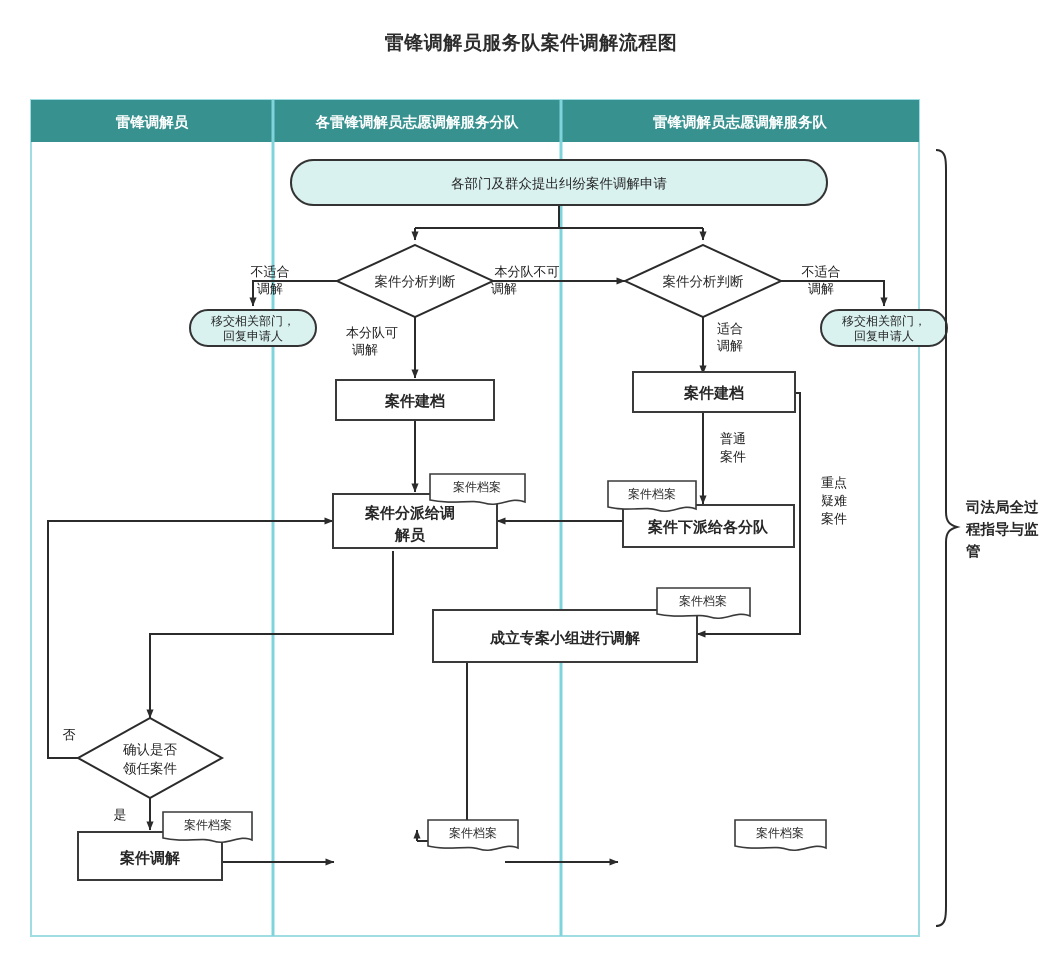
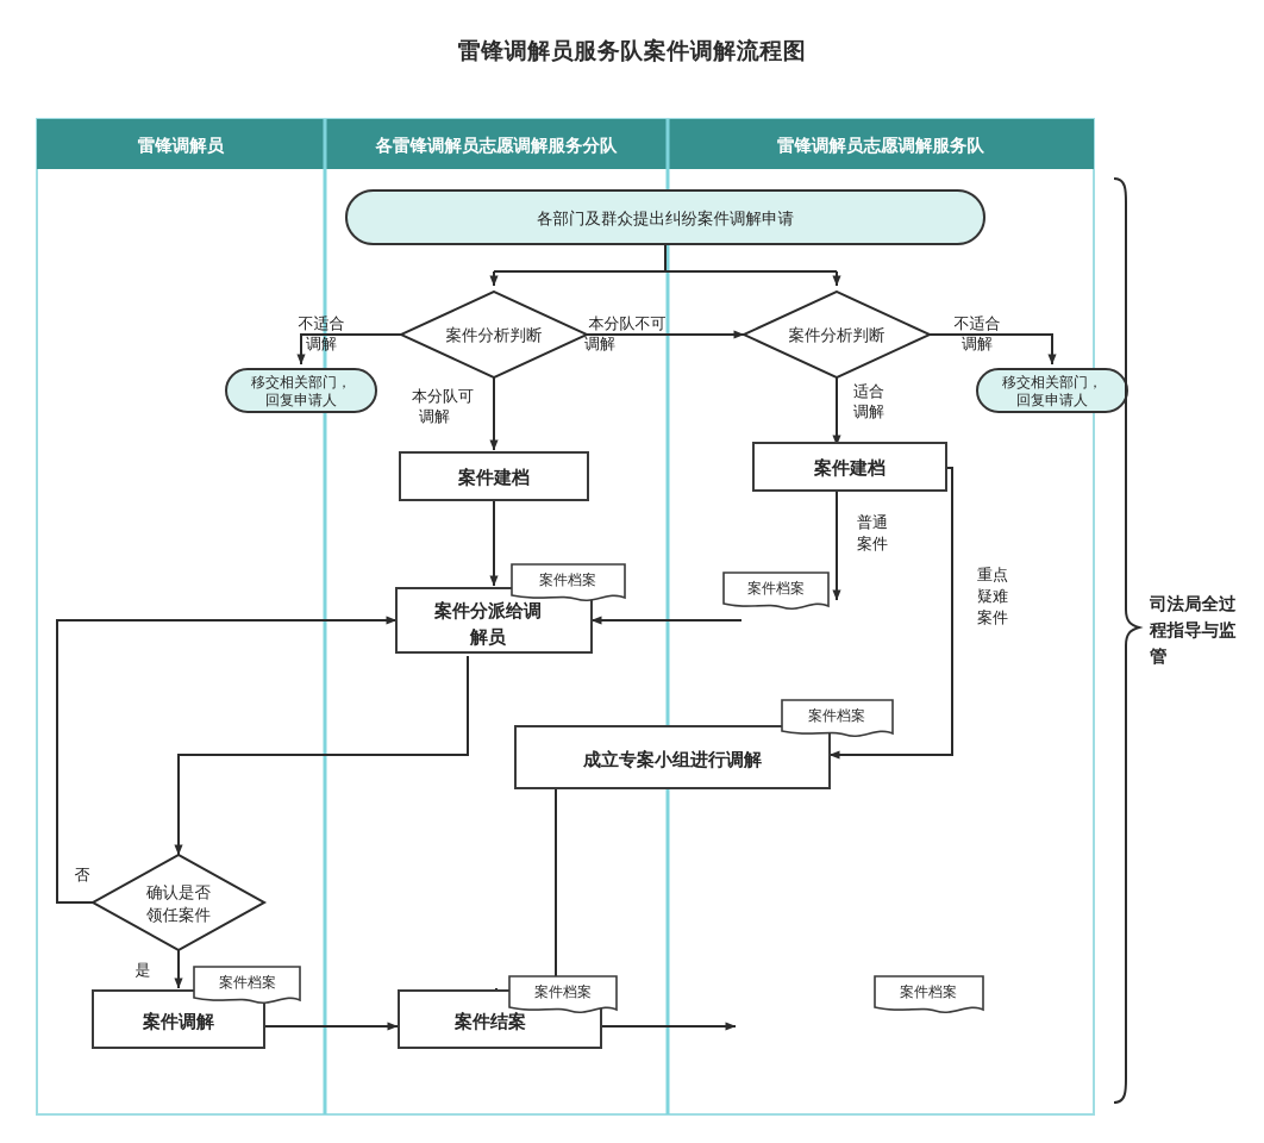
  雷锋调解员服务队案件调解流程图
  雷锋调解员
  各雷锋调解员志愿调解服务分队
  雷锋调解员志愿调解服务队
  各部门及群众提出纠纷案件调解申请
  案件分析判断
  案件分析判断
  移交相关部门，
  回复申请人
  移交相关部门，
  回复申请人
  案件建档
  案件建档
  案件分派给调
  解员
- 案件下派给各分队
  成立专案小组进行调解
  确认是否
  领任案件
  案件调解
+ 案件结案
  案件档案
  案件档案
  案件档案
  案件档案
  案件档案
  案件档案
  不适合
  调解
  本分队不可
  调解
  本分队可
  调解
  不适合
  调解
  适合
  调解
  普通
  案件
  重点
  疑难
  案件
  否
  是
  司法局全过
  程指导与监
  管
